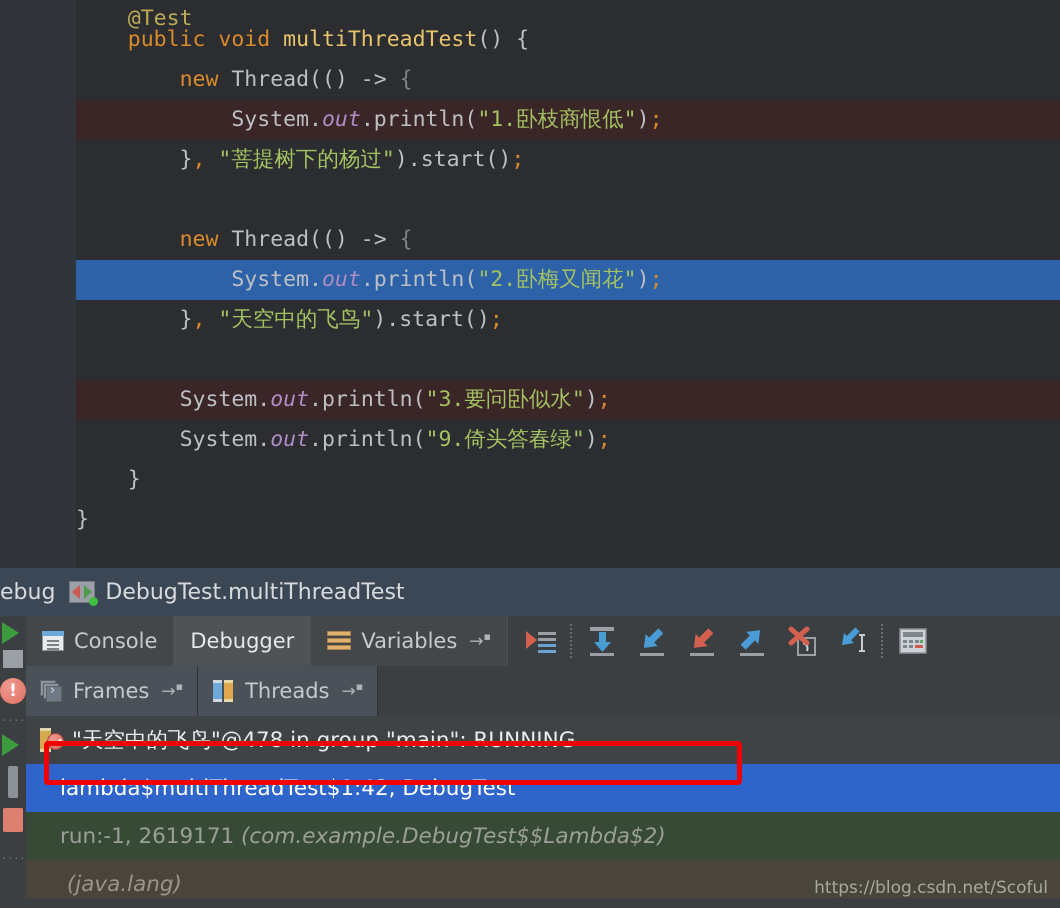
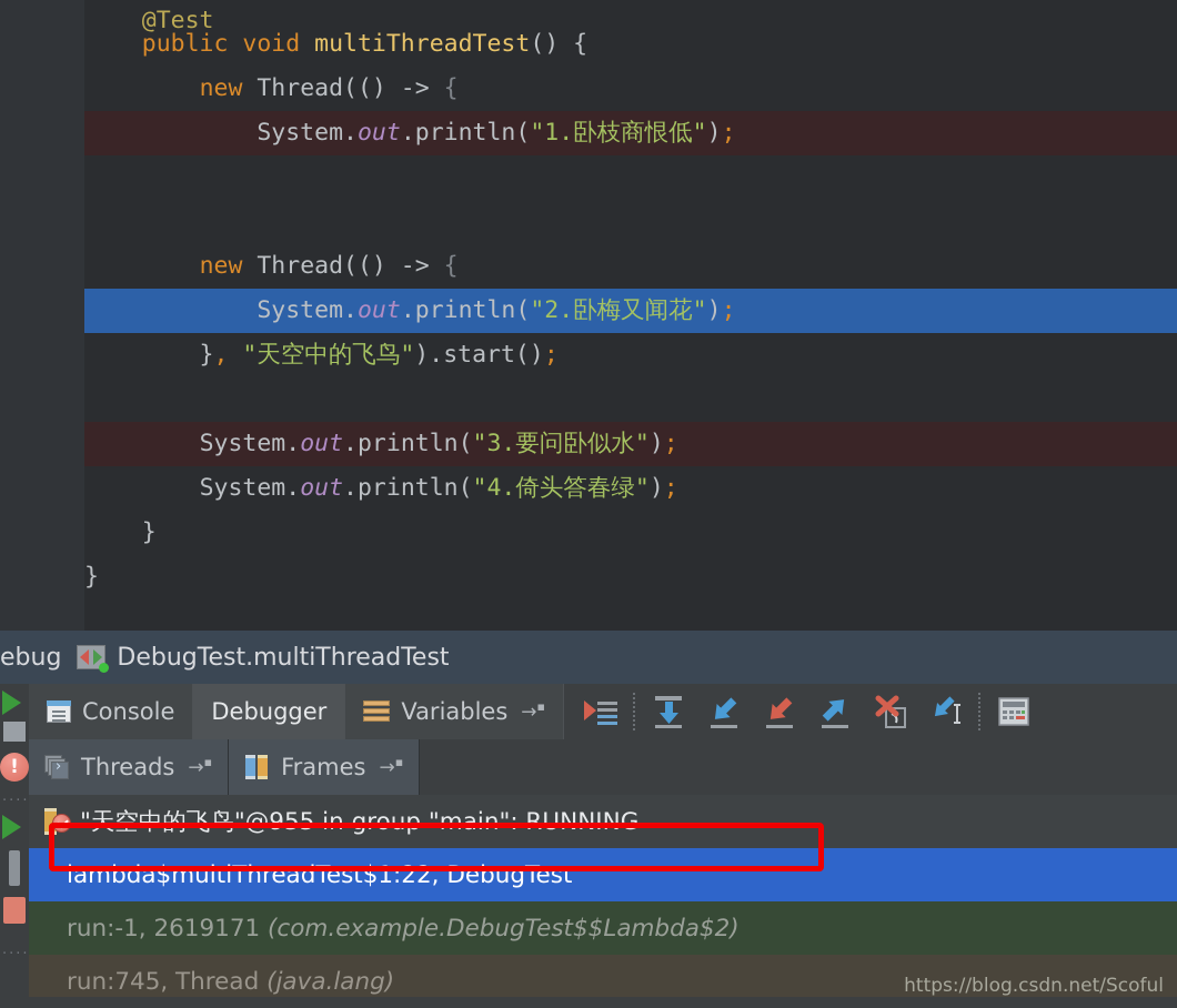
  @Test
  public void multiThreadTest() {
  new Thread(() -> {
  System.out.println("1.卧枝商恨低");
- }, "菩提树下的杨过").start();
  new Thread(() -> {
  System.out.println("2.卧梅又闻花");
  }, "天空中的飞鸟").start();
  System.out.println("3.要问卧似水");
- System.out.println("9.倚头答春绿");
+ System.out.println("4.倚头答春绿");
  }
  }
  ebug
  DebugTest.multiThreadTest
  ····
  ····
  Console
  Debugger
  Variables
  →▪
- Frames
+ Threads
  →▪
- Threads
+ Frames
  →▪
- "天空中的飞鸟"@478 in group "main": RUNNING
+ "天空中的飞鸟"@955 in group "main": RUNNING
- lambda$multiThreadTest$1:42, DebugTest
+ lambda$multiThreadTest$1:22, DebugTest
  run:-1, 2619171
  (com.example.DebugTest$$Lambda$2)
+ run:745, Thread
  (java.lang)
  https://blog.csdn.net/Scoful
